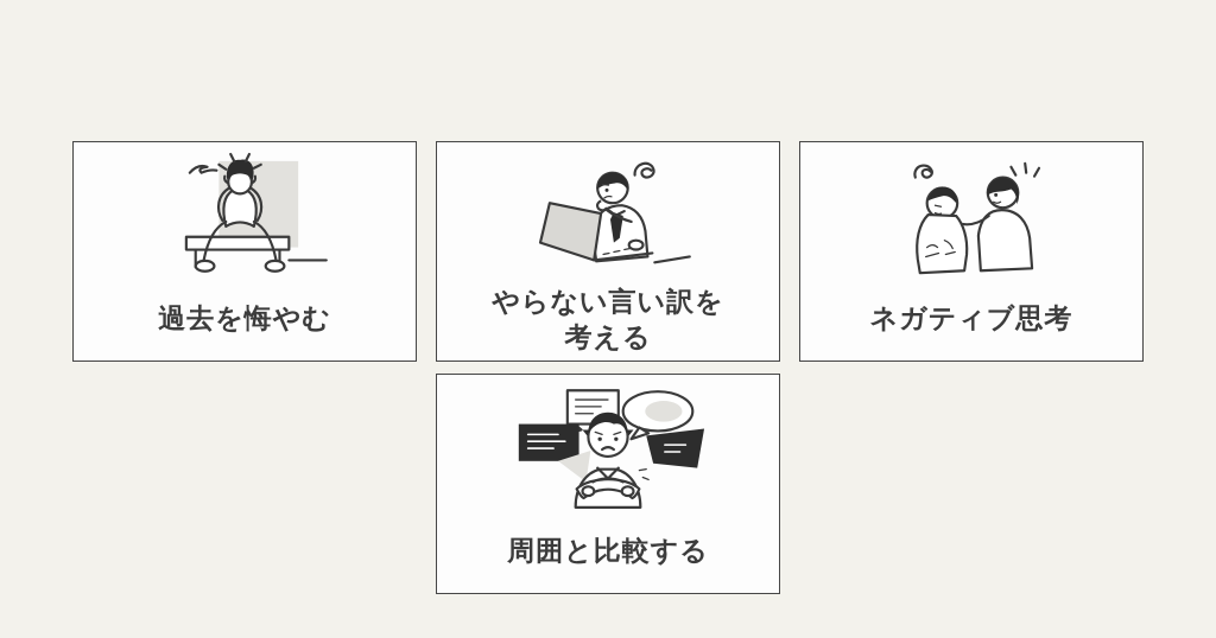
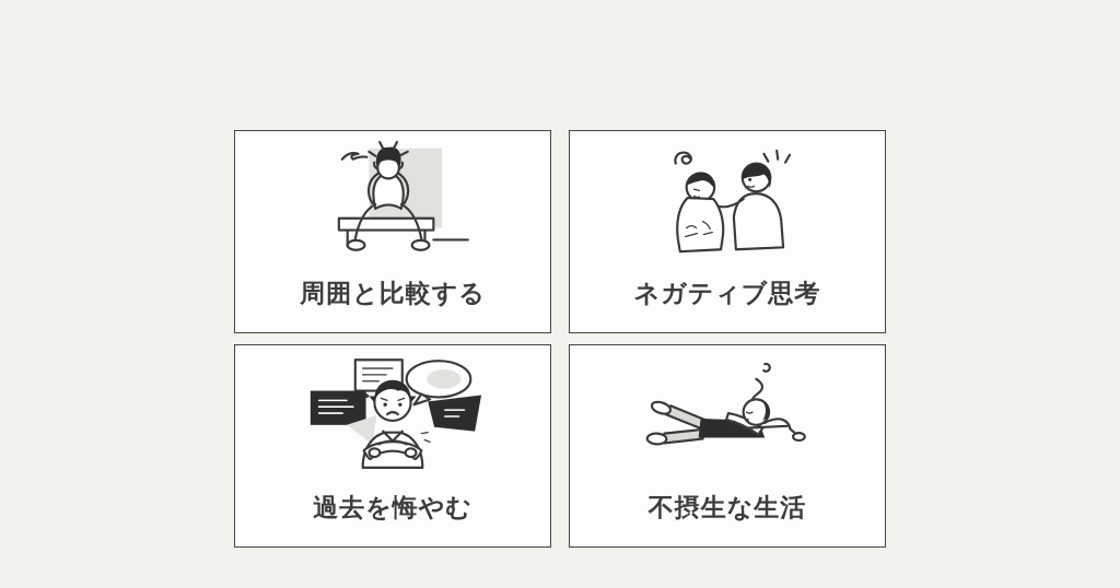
- 過去を悔やむ
+ 周囲と比較する
- やらない言い訳を
- 考える
  ネガティブ思考
- 周囲と比較する
+ 過去を悔やむ
+ 不摂生な生活
